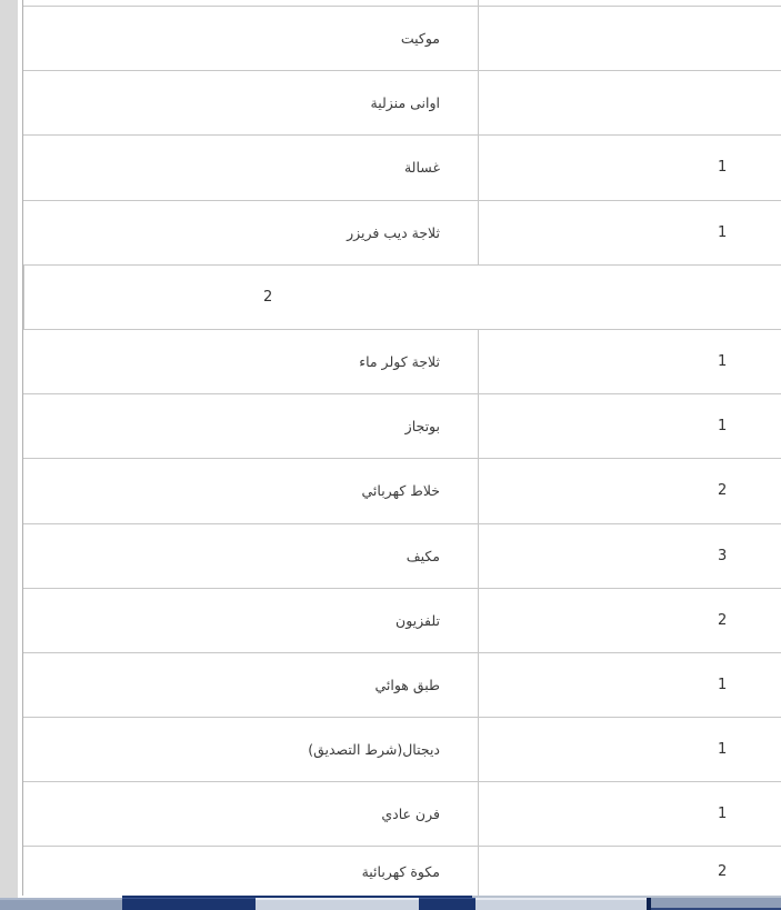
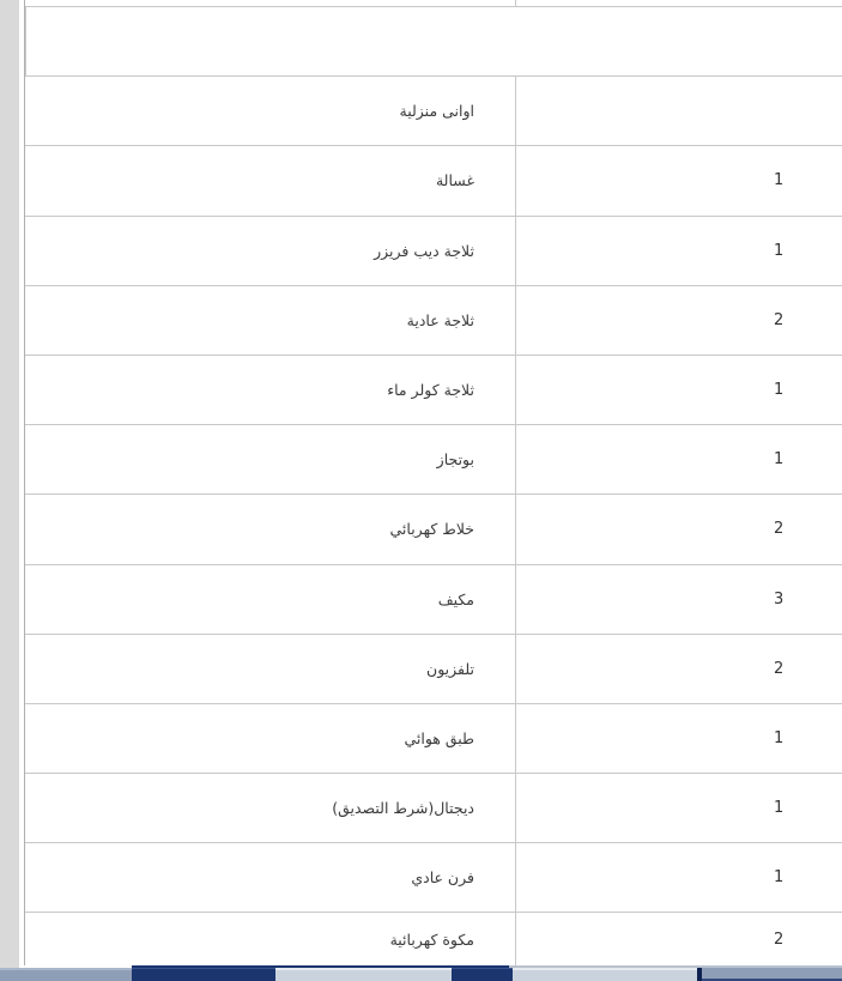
- موكيت
  اوانى منزلية
  غسالة
  1
  ثلاجة ديب فريزر
  1
+ ثلاجة عادية
  2
  ثلاجة كولر ماء
  1
  بوتجاز
  1
  خلاط كهربائي
  2
  مكيف
  3
  تلفزيون
  2
  طبق هوائي
  1
  ديجتال(شرط التصديق)
  1
  فرن عادي
  1
  مكوة كهربائية
  2
